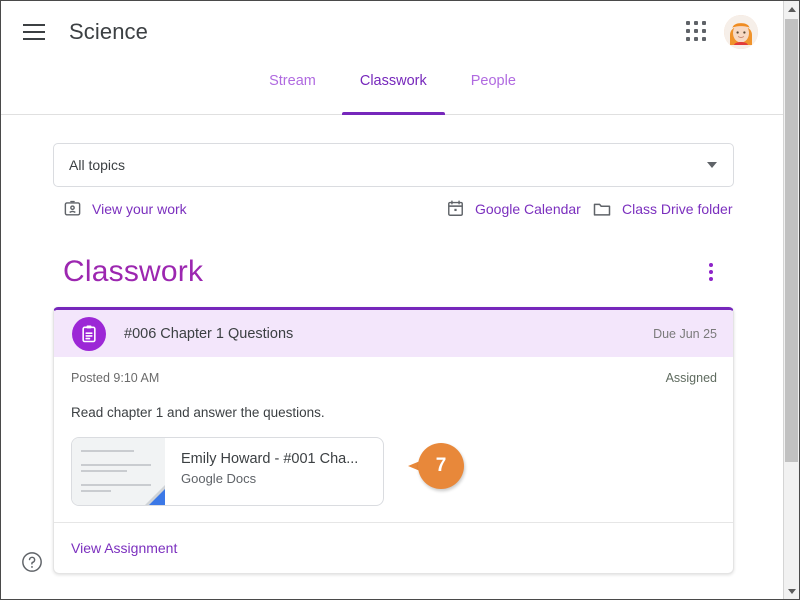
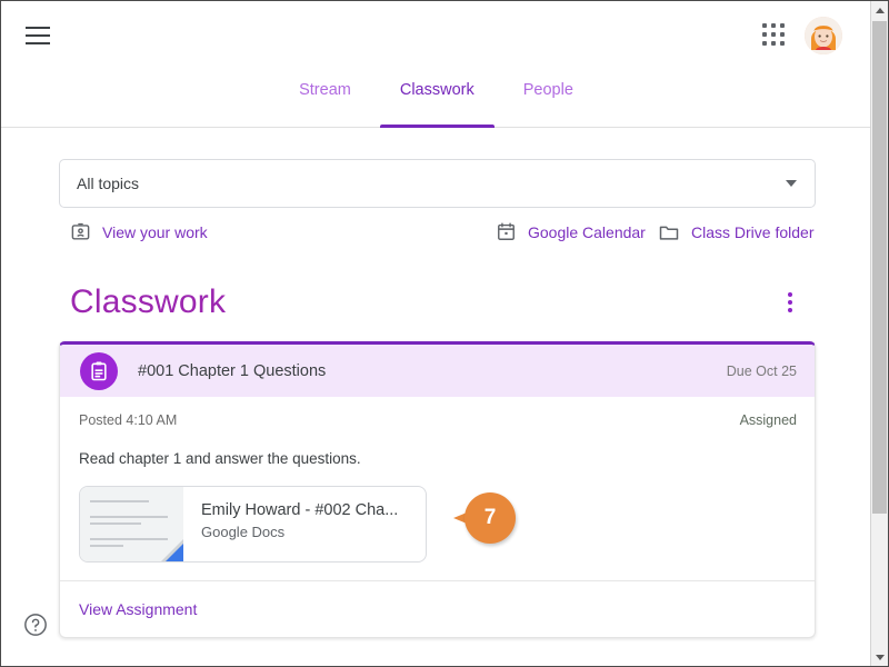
- Science
  Stream
  Classwork
  People
  All topics
  View your work
  Google Calendar
  Class Drive folder
  Classwork
- #006 Chapter 1 Questions
+ #001 Chapter 1 Questions
- Due Jun 25
+ Due Oct 25
- Posted 9:10 AM
+ Posted 4:10 AM
  Assigned
  Read chapter 1 and answer the questions.
- Emily Howard - #001 Cha...
+ Emily Howard - #002 Cha...
  Google Docs
  7
  View Assignment
